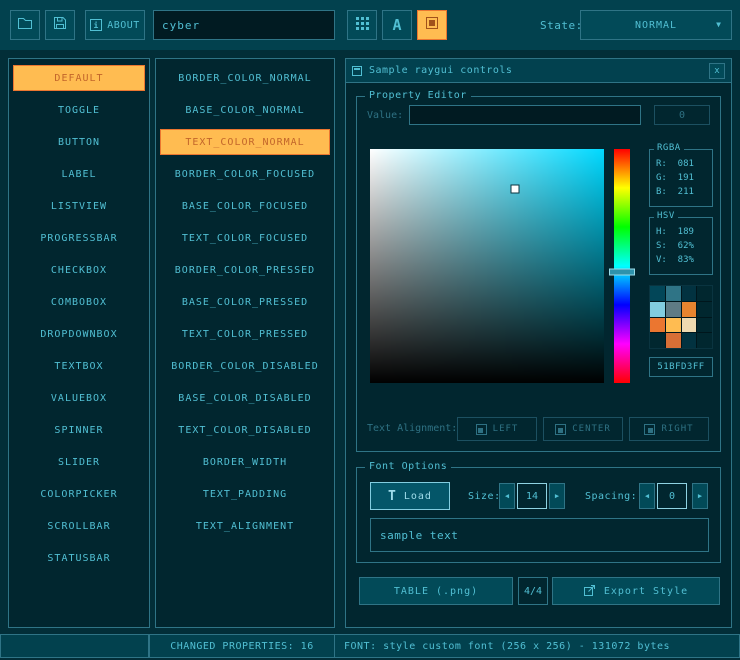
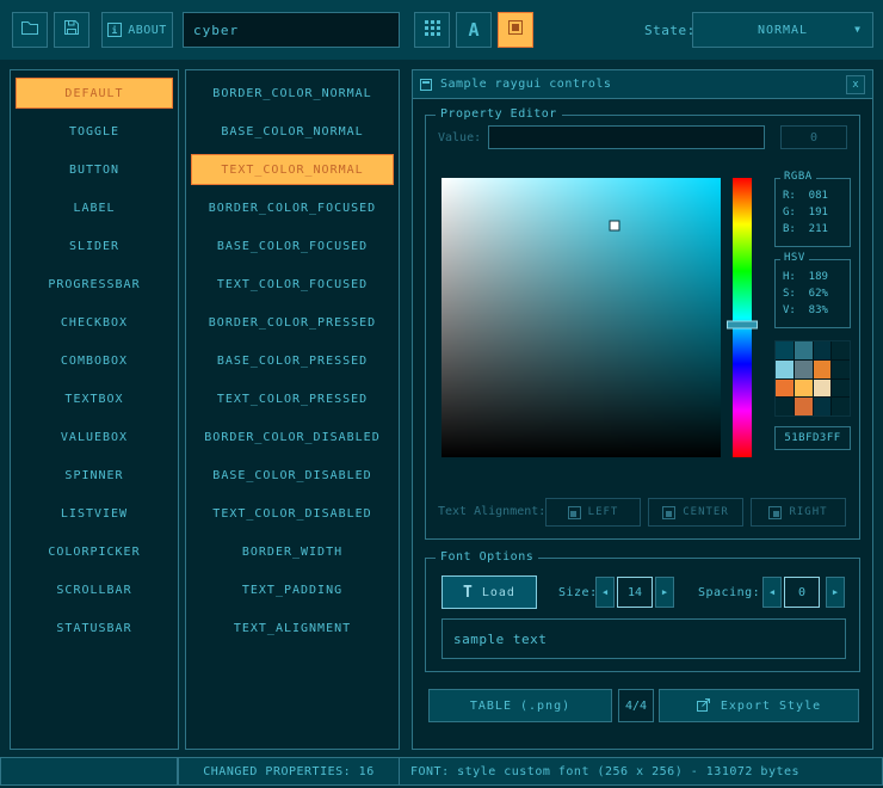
  i
  ABOUT
  cyber
  A
  State
  NORMAL
  ▼
  DEFAULT
  TOGGLE
  BUTTON
  LABEL
- LISTVIEW
+ SLIDER
  PROGRESSBAR
  CHECKBOX
  COMBOBOX
- DROPDOWNBOX
  TEXTBOX
  VALUEBOX
  SPINNER
- SLIDER
+ LISTVIEW
  COLORPICKER
  SCROLLBAR
  STATUSBAR
  BORDER_COLOR_NORMAL
  BASE_COLOR_NORMAL
  TEXT_COLOR_NORMAL
  BORDER_COLOR_FOCUSED
  BASE_COLOR_FOCUSED
  TEXT_COLOR_FOCUSED
  BORDER_COLOR_PRESSED
  BASE_COLOR_PRESSED
  TEXT_COLOR_PRESSED
  BORDER_COLOR_DISABLED
  BASE_COLOR_DISABLED
  TEXT_COLOR_DISABLED
  BORDER_WIDTH
  TEXT_PADDING
  TEXT_ALIGNMENT
  Sample raygui controls
  x
  Property Editor
  Value:
  0
  RGBA
  R: 081
  G: 191
  B: 211
  HSV
  H: 189
  S: 62%
  V: 83%
  51BFD3FF
  Text Alignment:
  LEFT
  CENTER
  RIGHT
  Font Options
  T
  Load
  Size:
  ◀
  14
  ▶
  Spacing:
  ◀
  0
  ▶
  sample text
  TABLE (.png)
  4/4
  Export Style
  CHANGED PROPERTIES: 16
  FONT: style custom font (256 x 256) - 131072 bytes
